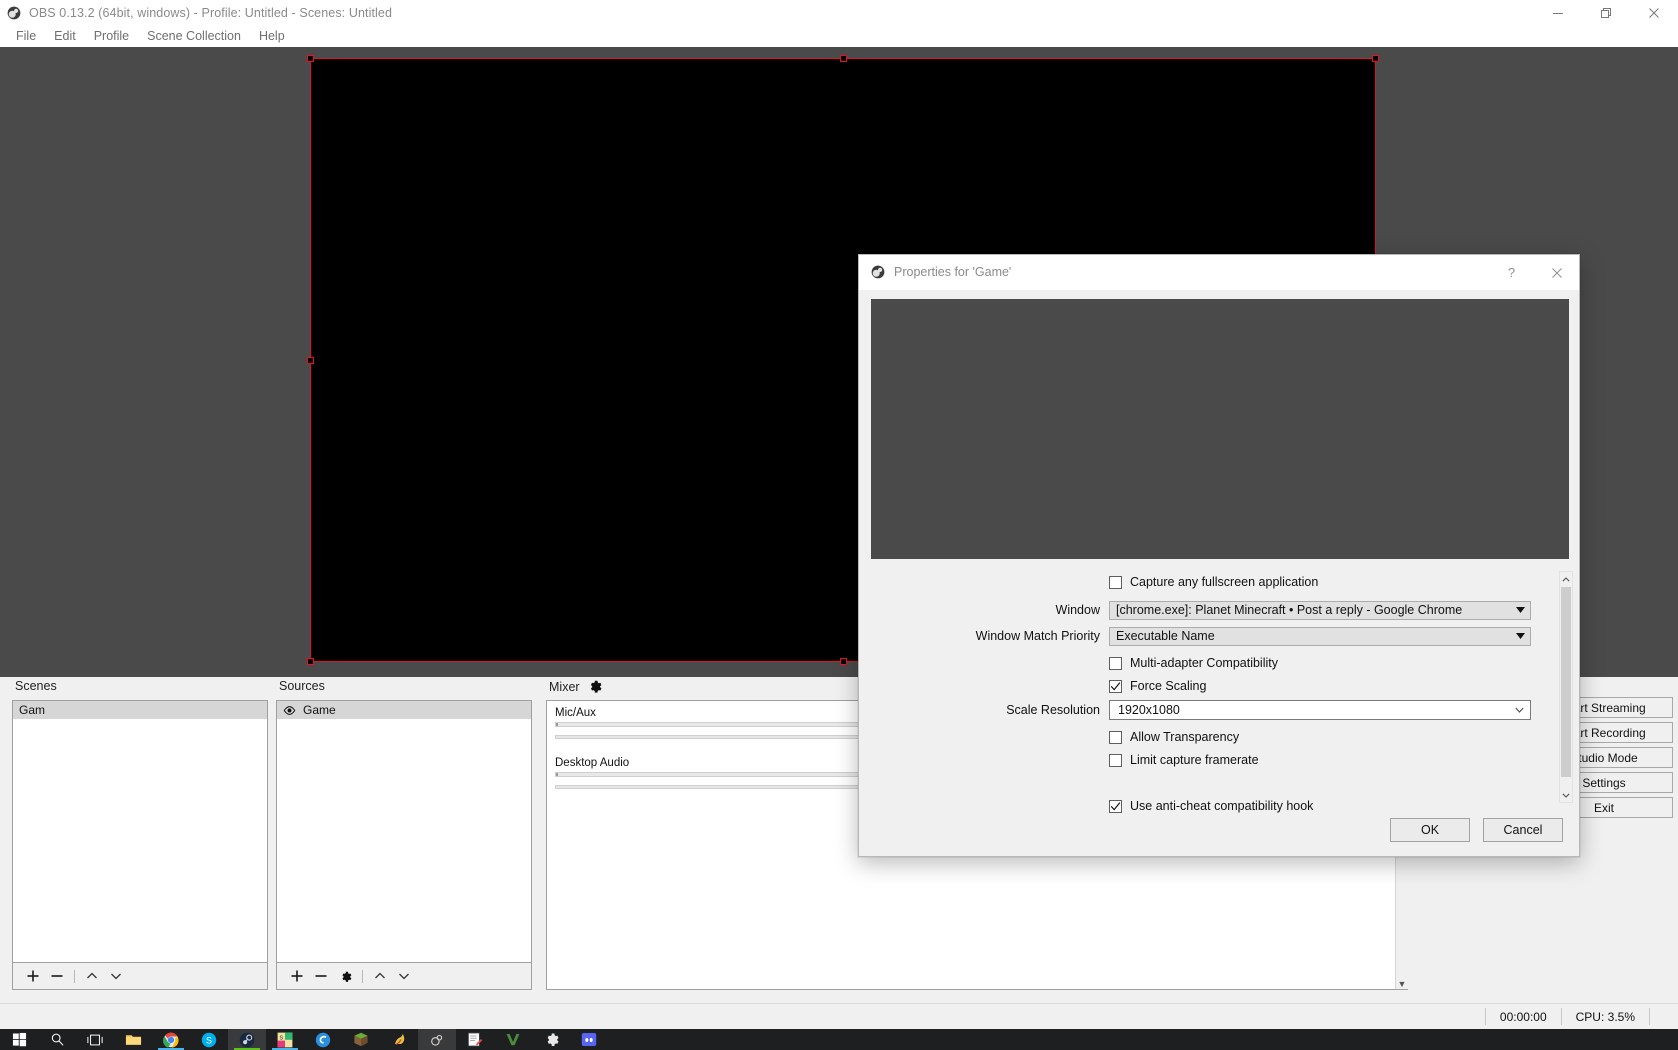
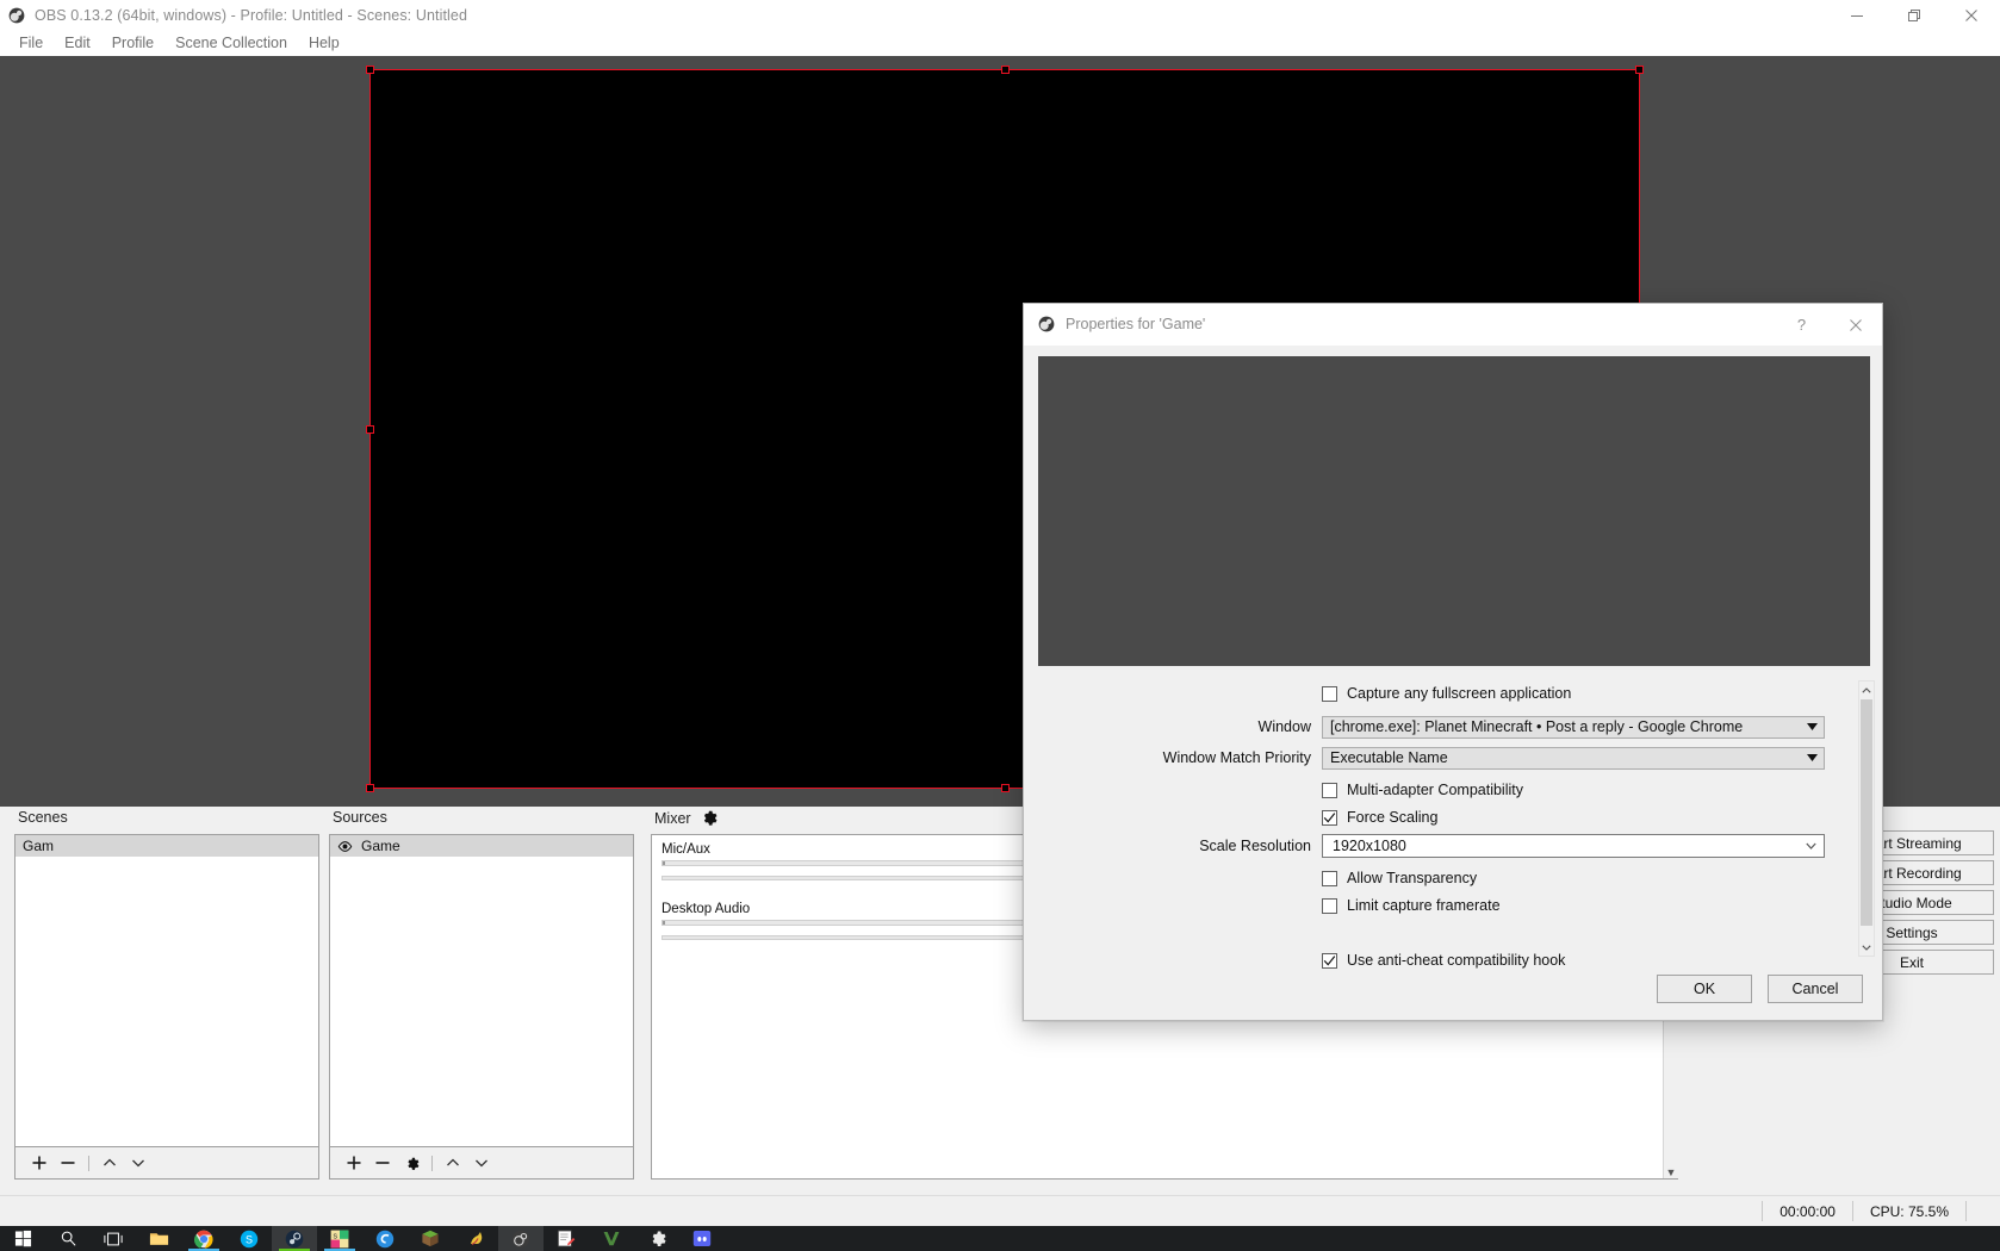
  OBS 0.13.2 (64bit, windows) - Profile: Untitled - Scenes: Untitled
  File
  Edit
  Profile
  Scene Collection
  Help
  Scenes
  Gam
  Sources
  Game
  Mixer
  Mic/Aux
  Desktop Audio
  ▼
  rt Streaming
  rt Recording
  udio Mode
  Settings
  Exit
  00:00:00
- CPU: 3.5%
+ CPU: 75.5%
  S
  Properties for 'Game'
  ?
  Capture any fullscreen application
  Window
  [chrome.exe]: Planet Minecraft • Post a reply - Google Chrome
  Window Match Priority
  Executable Name
  Multi-adapter Compatibility
  Force Scaling
  Scale Resolution
  1920x1080
  Allow Transparency
  Limit capture framerate
  Use anti-cheat compatibility hook
  OK
  Cancel
